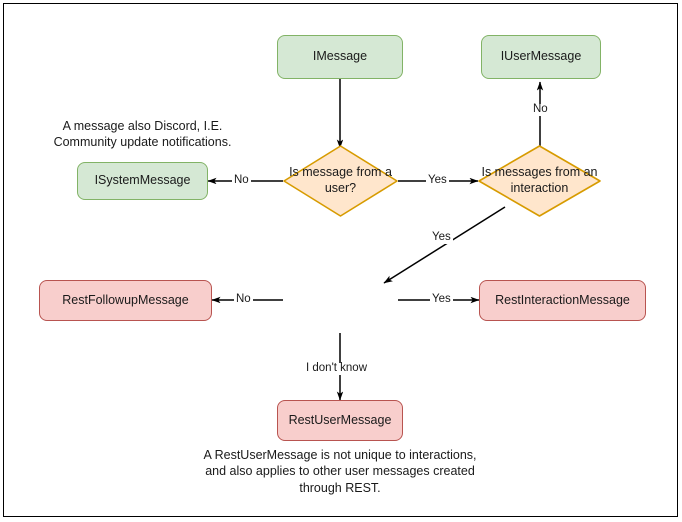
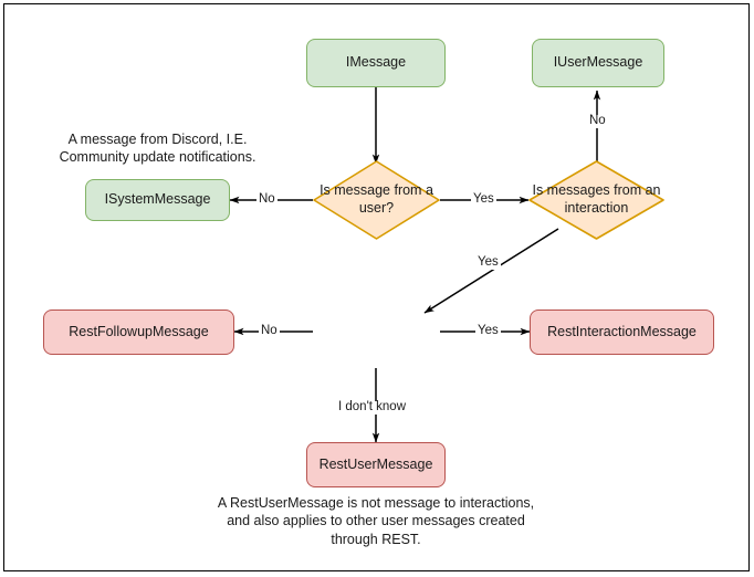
  IMessage
  IUserMessage
  ISystemMessage
  RestFollowupMessage
  RestInteractionMessage
  RestUserMessage
  Is message from a user?
  Is messages from an interaction
  No
  Yes
  No
  Yes
  No
  Yes
  I don't know
- A message also Discord, I.E.
+ A message from Discord, I.E.
  Community update notifications.
- A RestUserMessage is not unique to interactions,
+ A RestUserMessage is not message to interactions,
  and also applies to other user messages created
  through REST.
